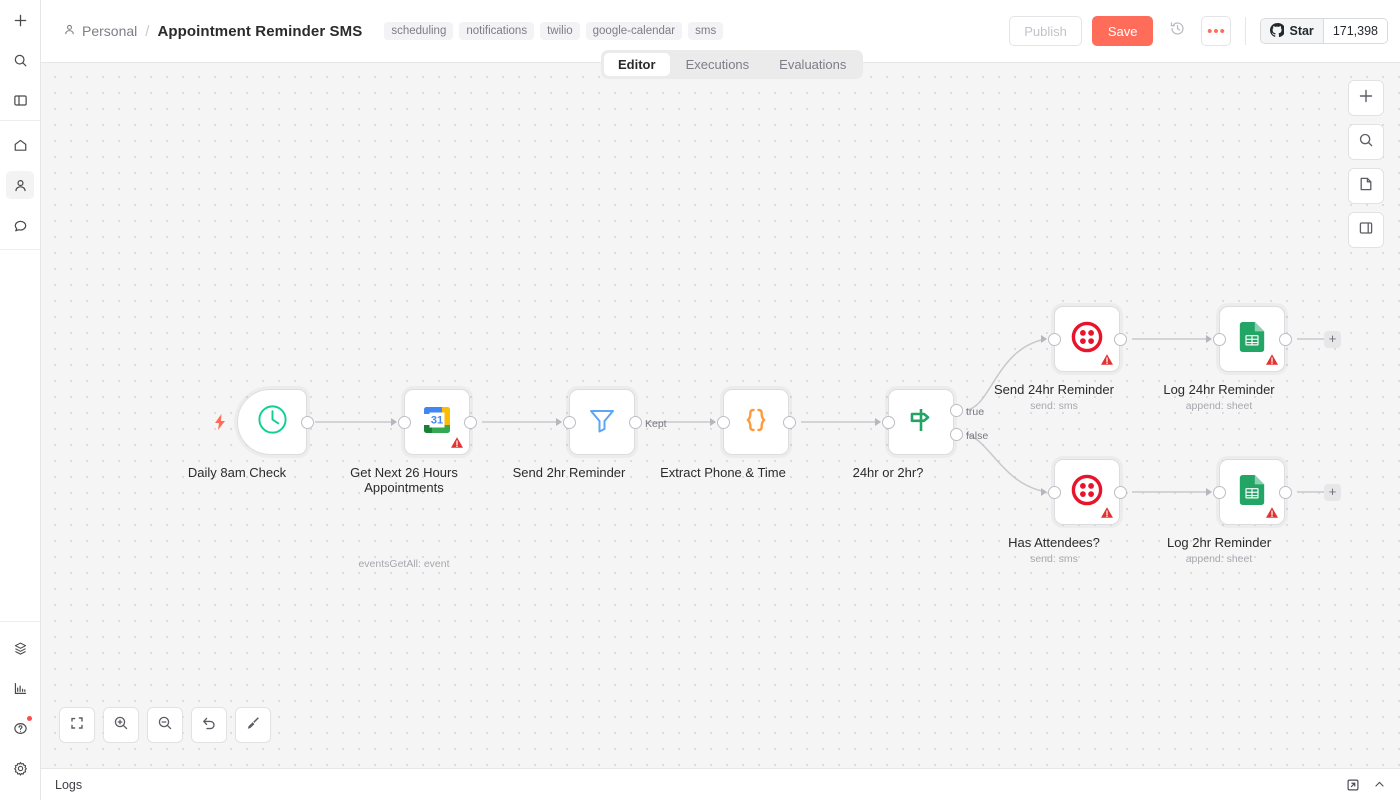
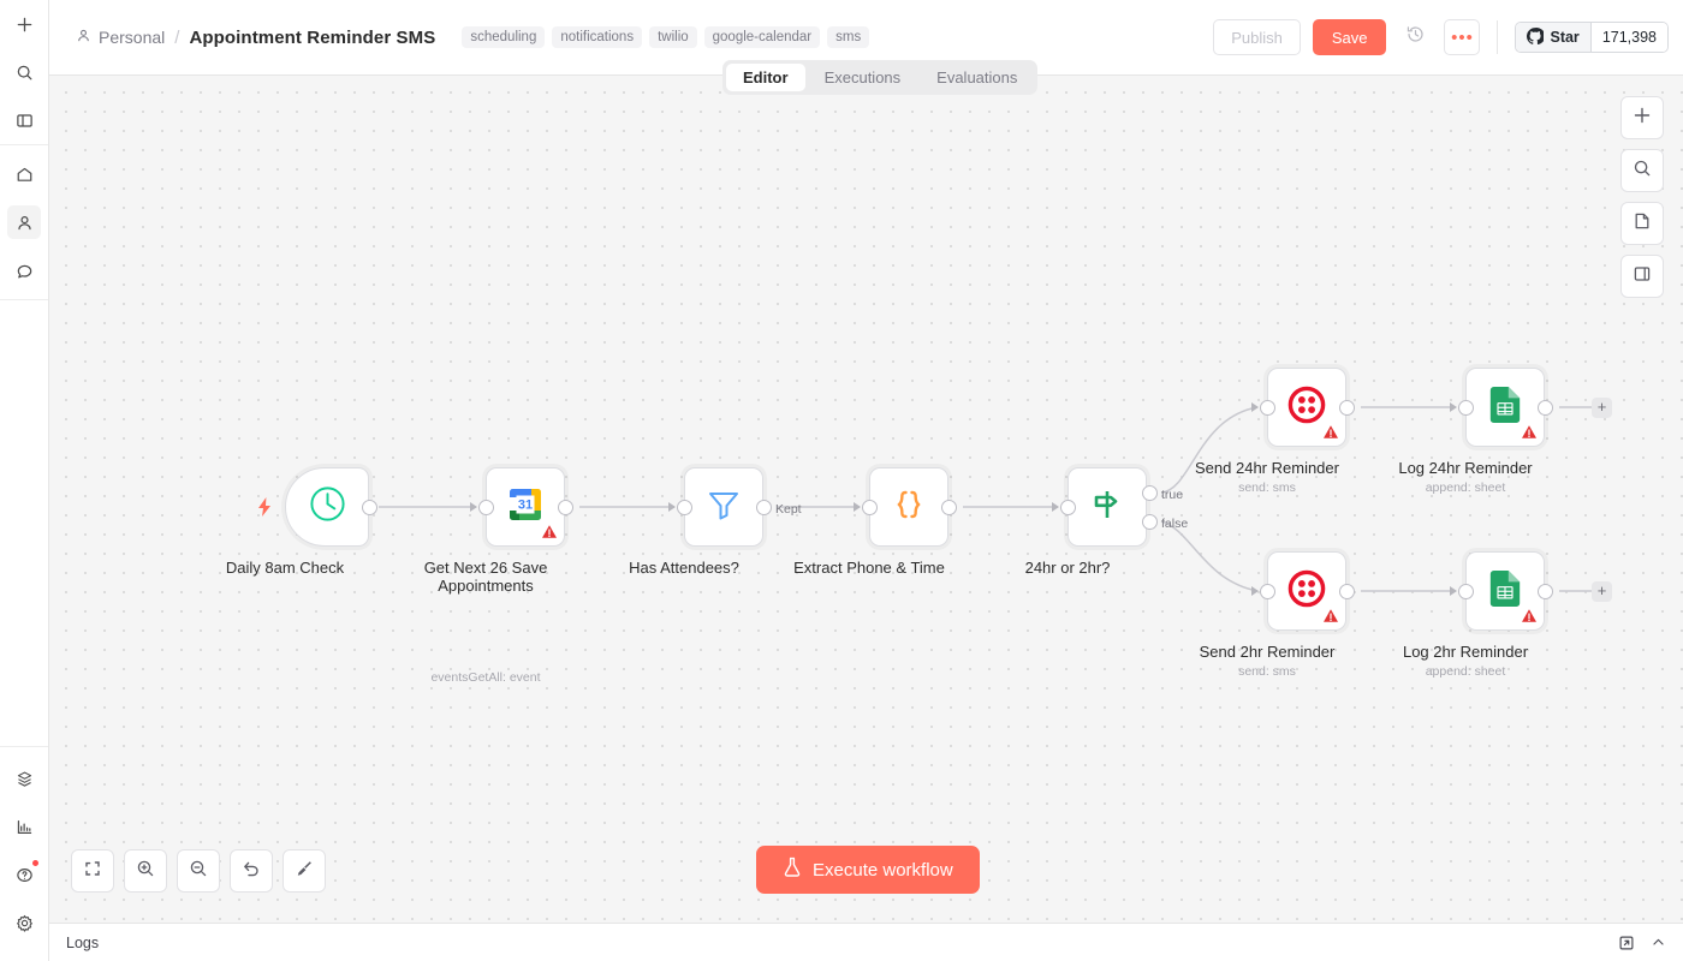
  Personal
  /
  Appointment Reminder SMS
  scheduling
  notifications
  twilio
  google-calendar
  sms
  Publish
  Save
  •••
  Star
  171,398
  Editor
  Executions
  Evaluations
  Daily 8am Check
  31
- Get Next 26 Hours Appointments
+ Get Next 26 Save Appointments
  eventsGetAll: event
  Kept
- Send 2hr Reminder
+ Has Attendees?
  Extract Phone & Time
  true
  false
  24hr or 2hr?
  Send 24hr Reminder
  send: sms
  +
  Log 24hr Reminder
  append: sheet
- Has Attendees?
+ Send 2hr Reminder
  send: sms
  +
  Log 2hr Reminder
  append: sheet
+ Execute workflow
  Logs
